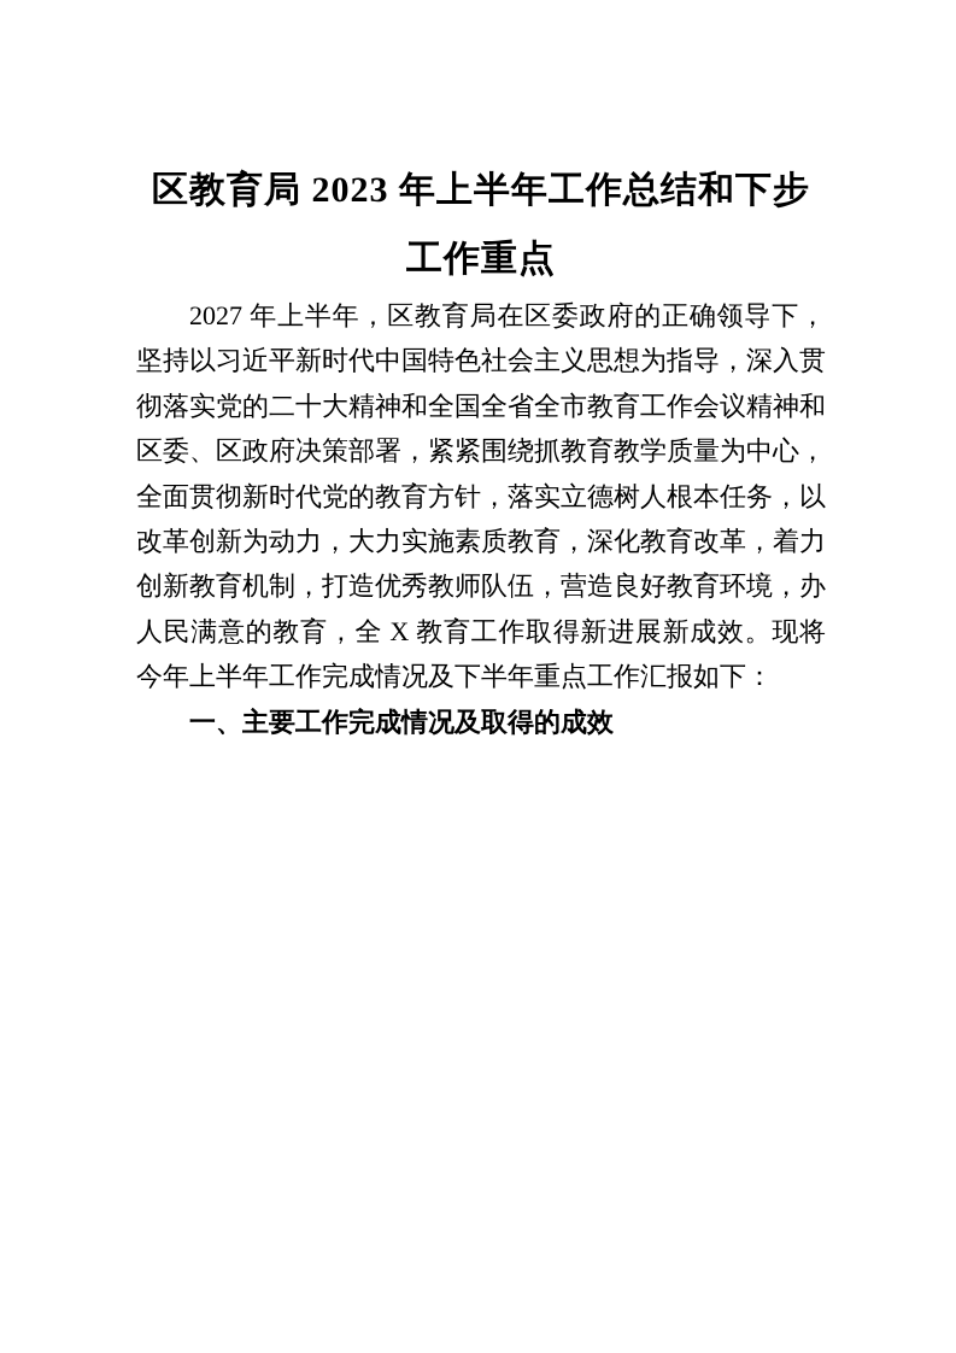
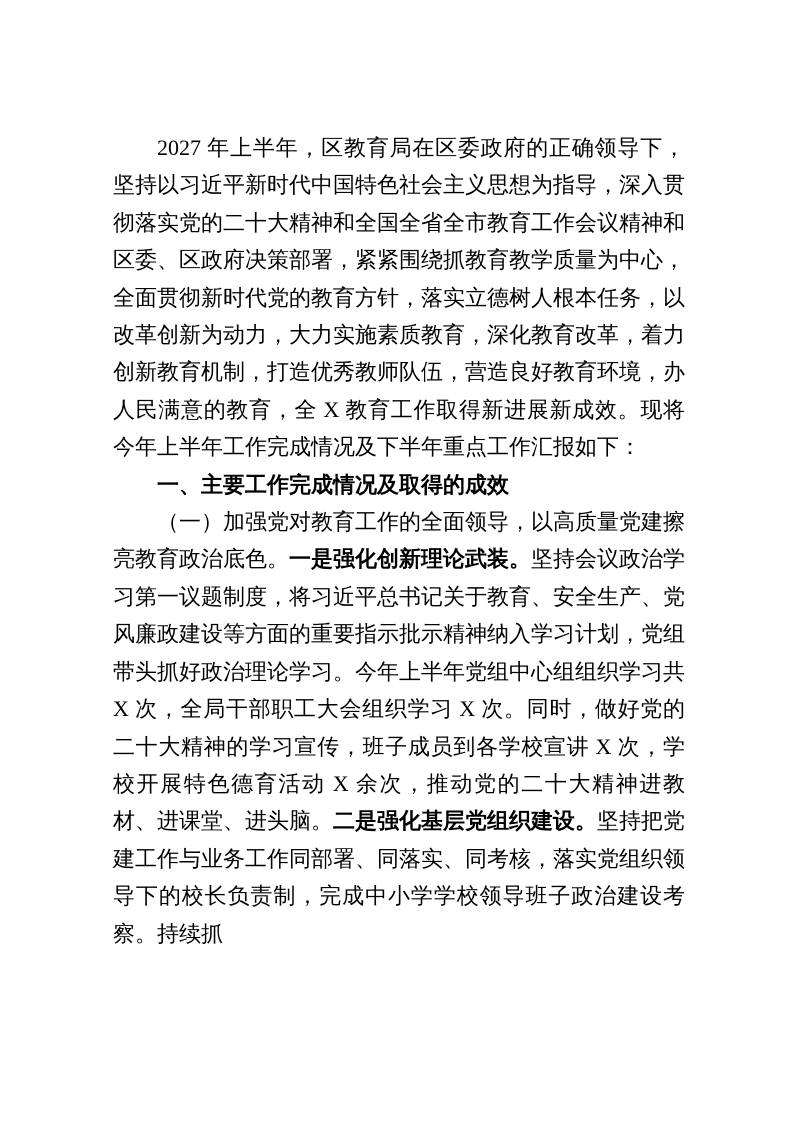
- 区教育局 2023 年上半年工作总结和下步工作重点
  2027 年上半年，区教育局在区委政府的正确领导下，坚持以习近平新时代中国特色社会主义思想为指导，深入贯彻落实党的二十大精神和全国全省全市教育工作会议精神和区委、区政府决策部署，紧紧围绕抓教育教学质量为中心，全面贯彻新时代党的教育方针，落实立德树人根本任务，以改革创新为动力，大力实施素质教育，深化教育改革，着力创新教育机制，打造优秀教师队伍，营造良好教育环境，办人民满意的教育，全 X 教育工作取得新进展新成效。现将今年上半年工作完成情况及下半年重点工作汇报如下：
  一、主要工作完成情况及取得的成效
+ （一）加强党对教育工作的全面领导，以高质量党建擦亮教育政治底色。一是强化创新理论武装。坚持会议政治学习第一议题制度，将习近平总书记关于教育、安全生产、党风廉政建设等方面的重要指示批示精神纳入学习计划，党组带头抓好政治理论学习。今年上半年党组中心组组织学习共 X 次，全局干部职工大会组织学习 X 次。同时，做好党的二十大精神的学习宣传，班子成员到各学校宣讲 X 次，学校开展特色德育活动 X 余次，推动党的二十大精神进教材、进课堂、进头脑。二是强化基层党组织建设。坚持把党建工作与业务工作同部署、同落实、同考核，落实党组织领导下的校长负责制，完成中小学学校领导班子政治建设考察。持续抓
